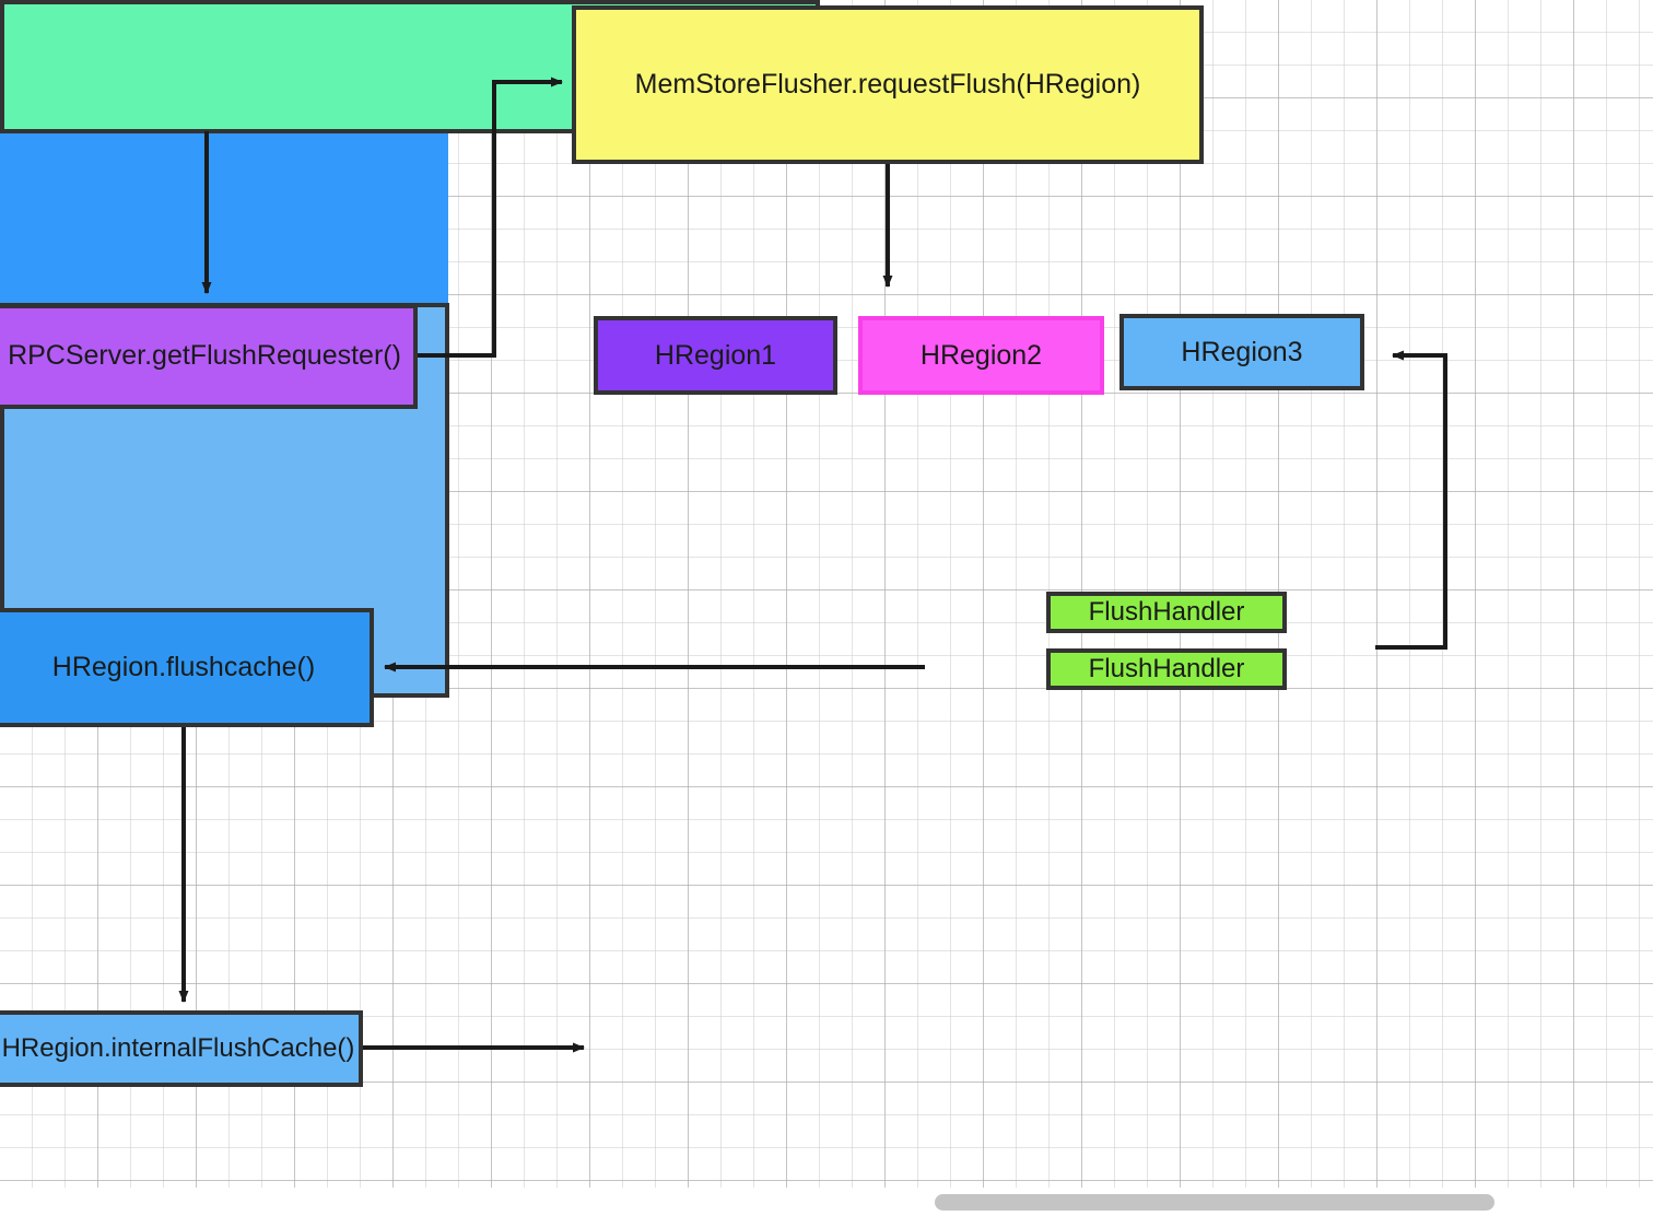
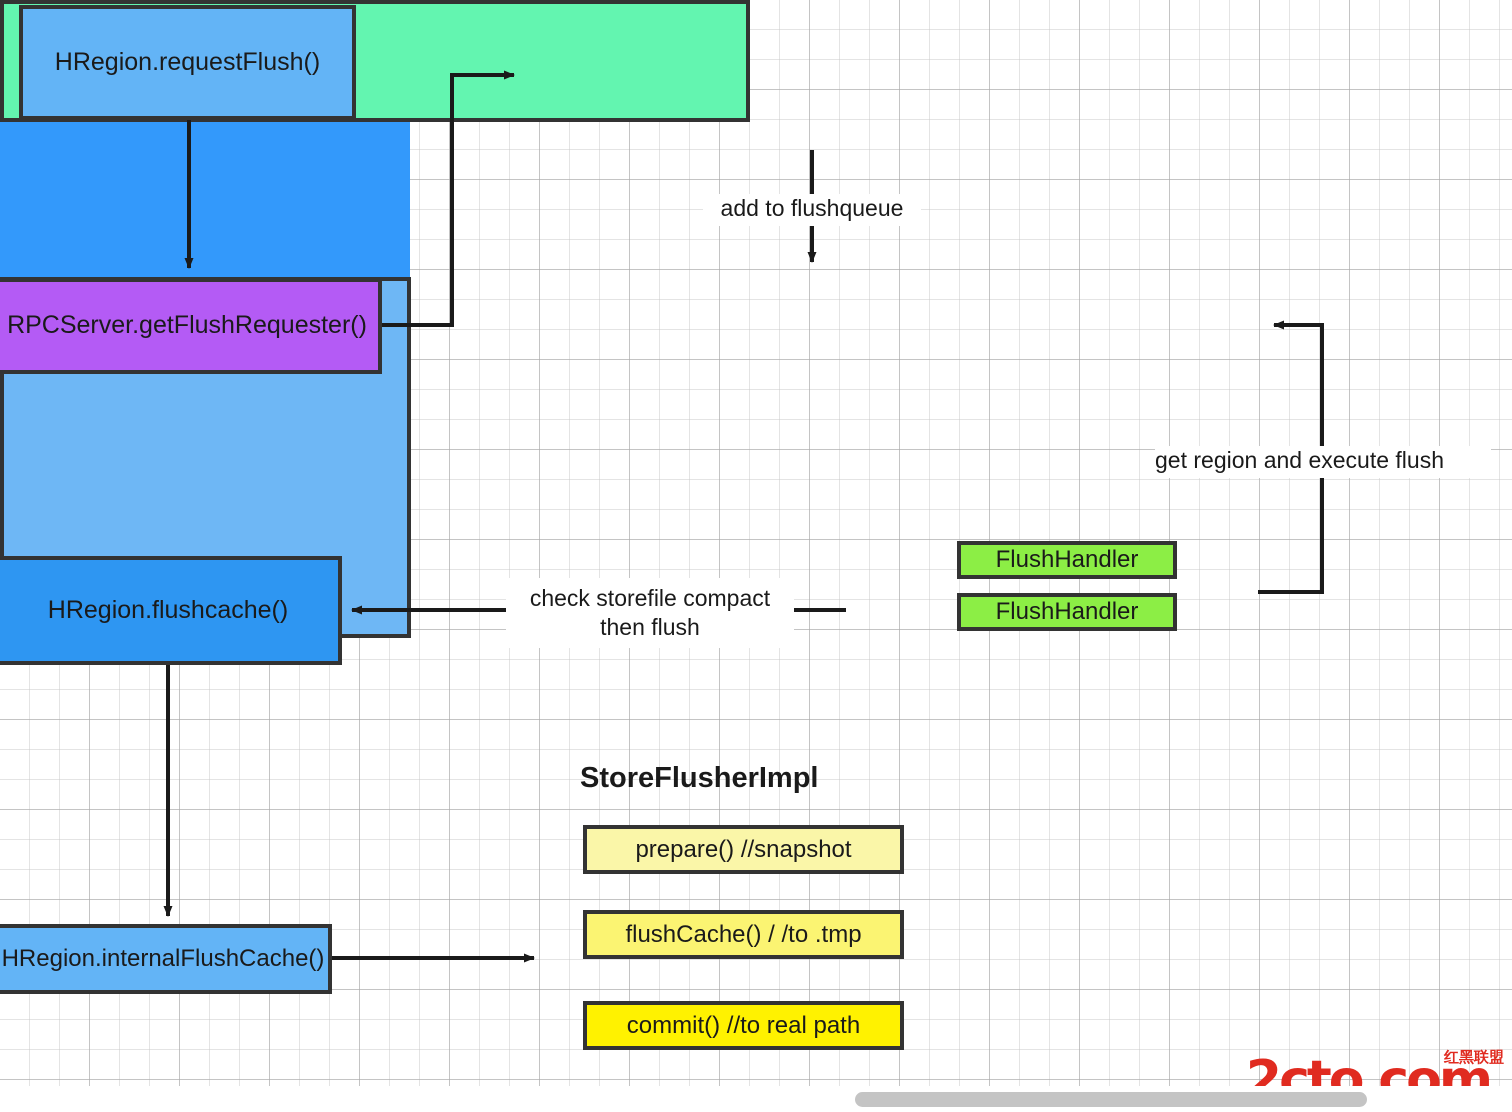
+ HRegion.requestFlush()
  RPCServer.getFlushRequester()
- MemStoreFlusher.requestFlush(HRegion)
- HRegion1
- HRegion2
- HRegion3
  FlushHandler
  FlushHandler
  HRegion.flushcache()
  HRegion.internalFlushCache()
+ StoreFlusherImpl
+ prepare() //snapshot
+ flushCache() / /to .tmp
+ commit() //to real path
+ add to flushqueue
+ get region and execute flush
+ check storefile compact
+ then flush
+ 2cto.com
+ 红黑联盟
